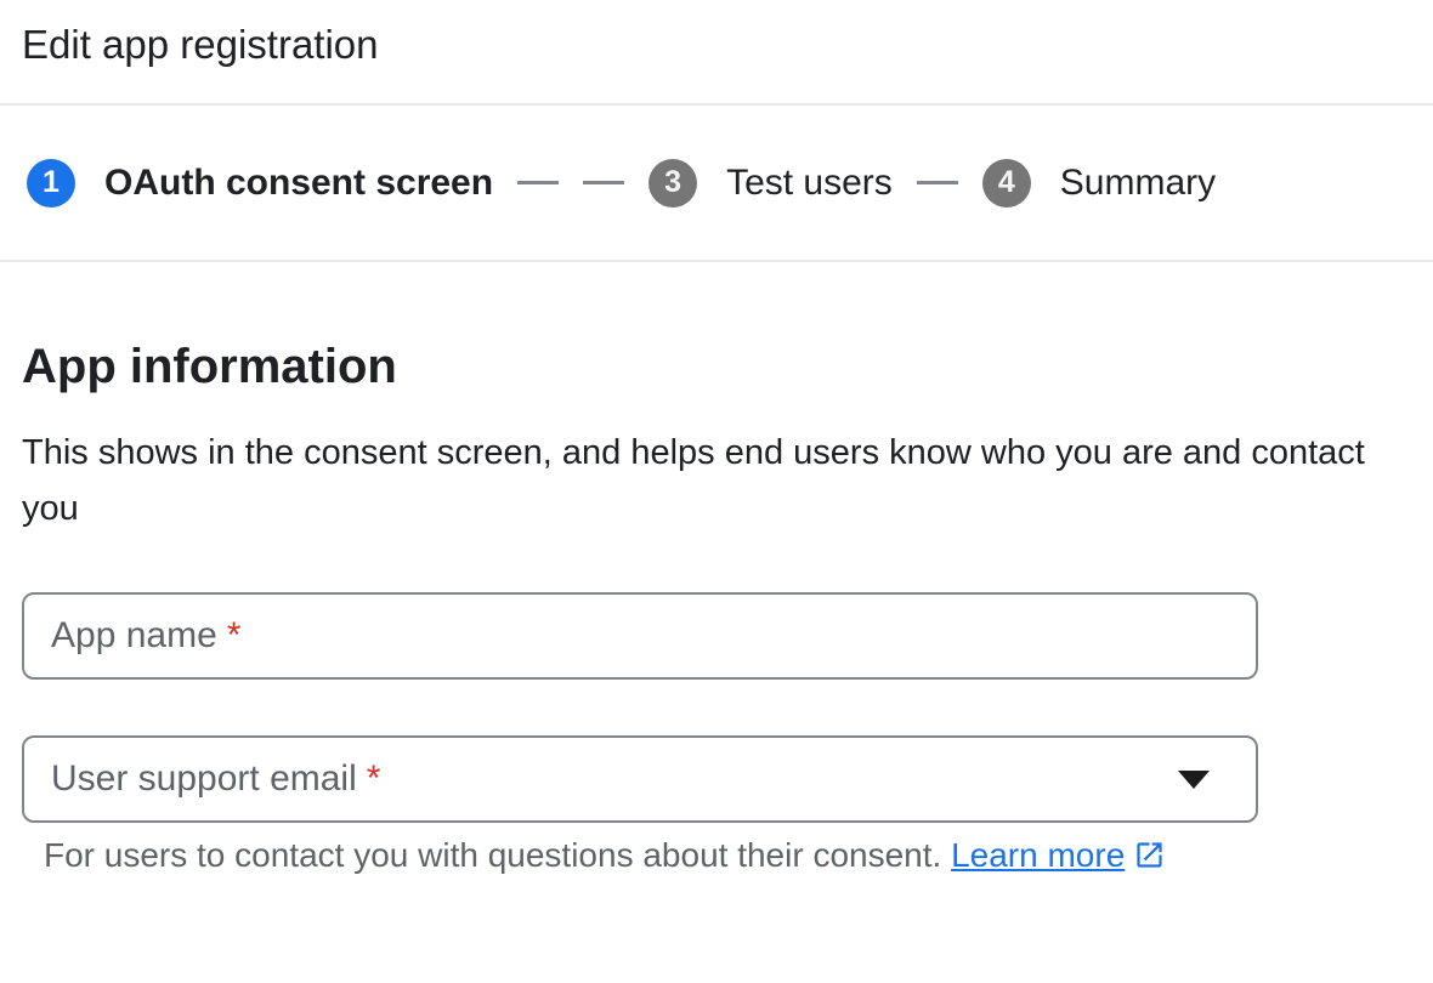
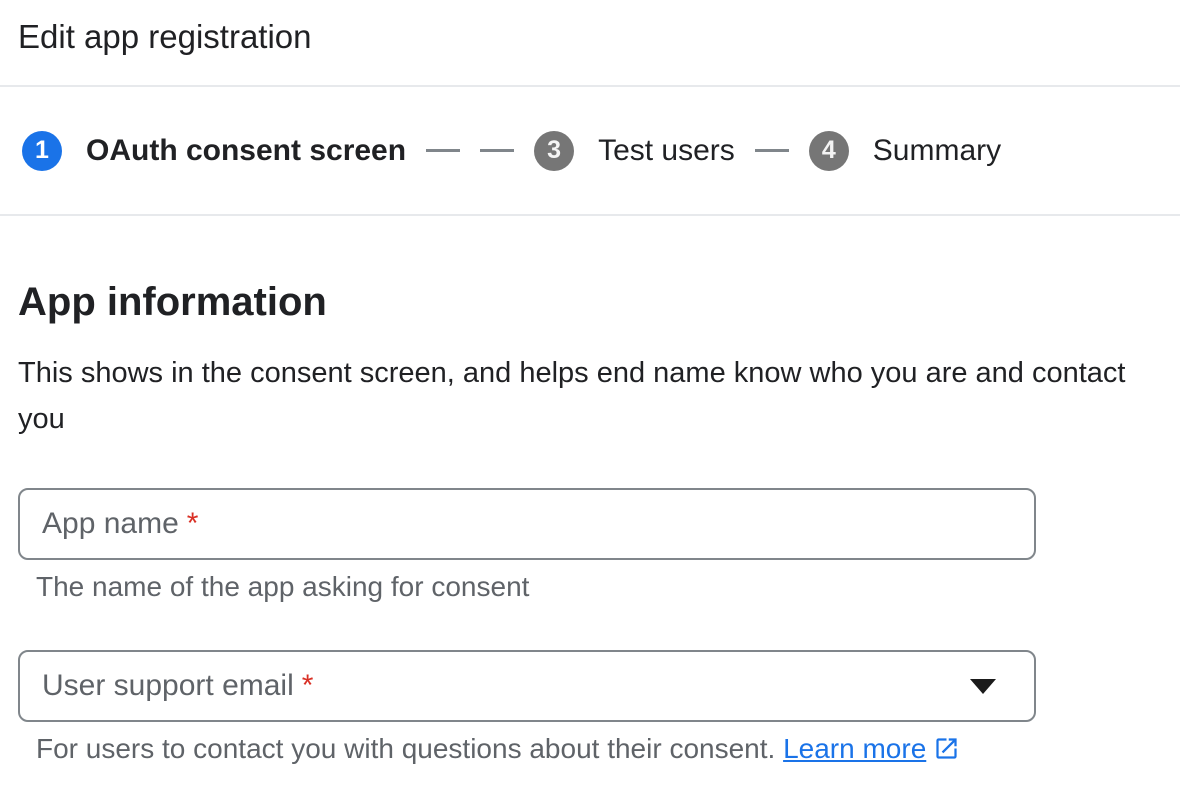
  Edit app registration
  1
  OAuth consent screen
  3
  Test users
  4
  Summary
  App information
- This shows in the consent screen, and helps end users know who you are and contact
+ This shows in the consent screen, and helps end name know who you are and contact
  you
  App name
  *
+ The name of the app asking for consent
  User support email
  *
  For users to contact you with questions about their consent. Learn more
